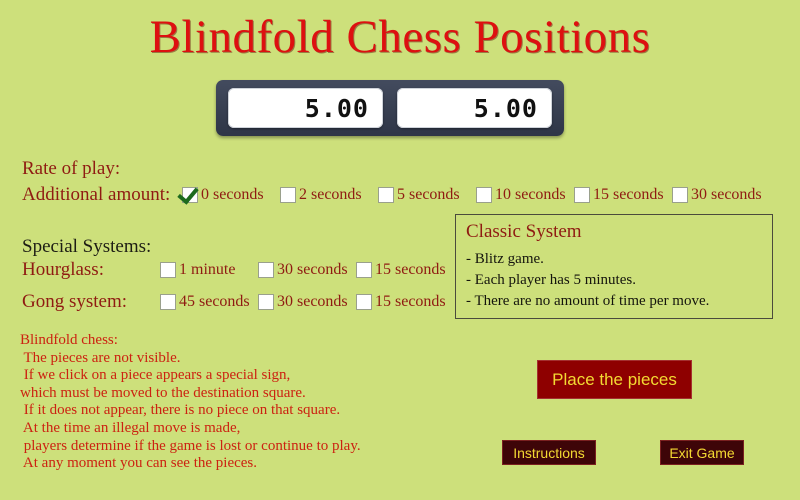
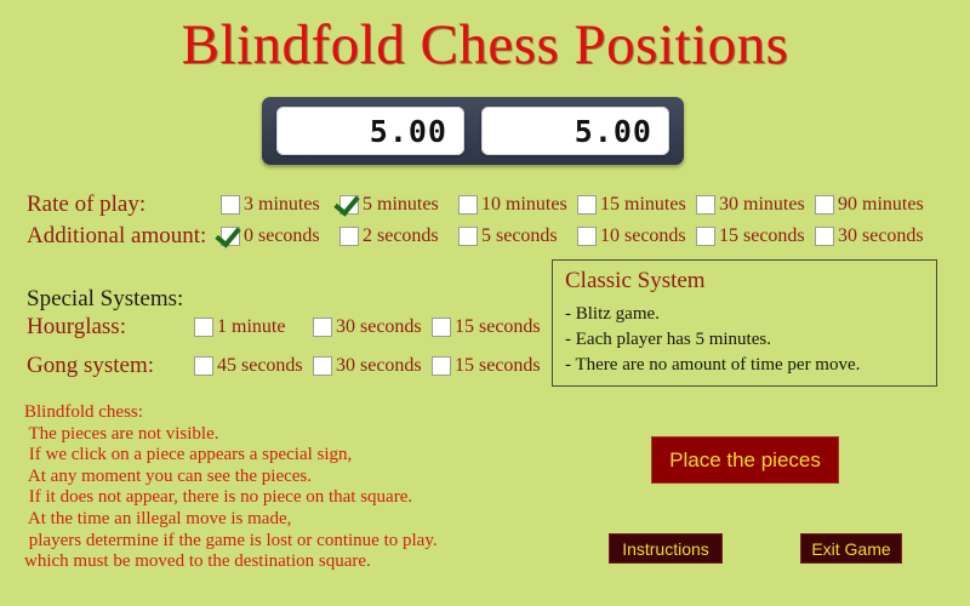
  Blindfold Chess Positions
  5.00
  5.00
  Rate of play:
+ 3 minutes
+ 5 minutes
+ 10 minutes
+ 15 minutes
+ 30 minutes
+ 90 minutes
  Additional amount:
  0 seconds
  2 seconds
  5 seconds
  10 seconds
  15 seconds
  30 seconds
  Special Systems:
  Hourglass:
  1 minute
  30 seconds
  15 seconds
  Gong system:
  45 seconds
  30 seconds
  15 seconds
  Classic System
  - Blitz game.
  - Each player has 5 minutes.
  - There are no amount of time per move.
  Blindfold chess:
  The pieces are not visible.
  If we click on a piece appears a special sign,
- which must be moved to the destination square.
+ At any moment you can see the pieces.
  If it does not appear, there is no piece on that square.
  At the time an illegal move is made,
  players determine if the game is lost or continue to play.
- At any moment you can see the pieces.
+ which must be moved to the destination square.
  Place the pieces
  Instructions
  Exit Game
